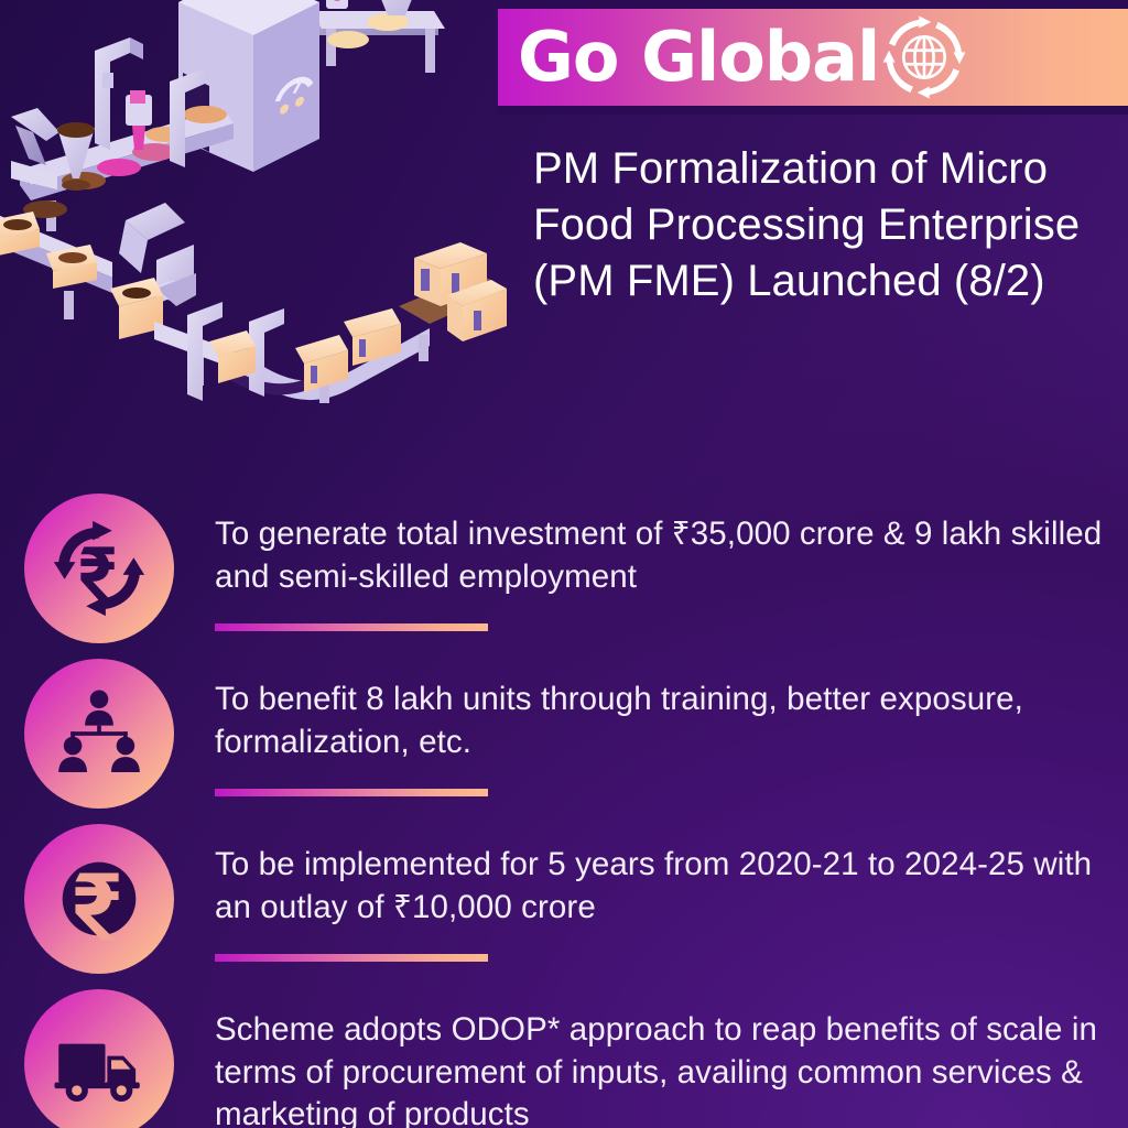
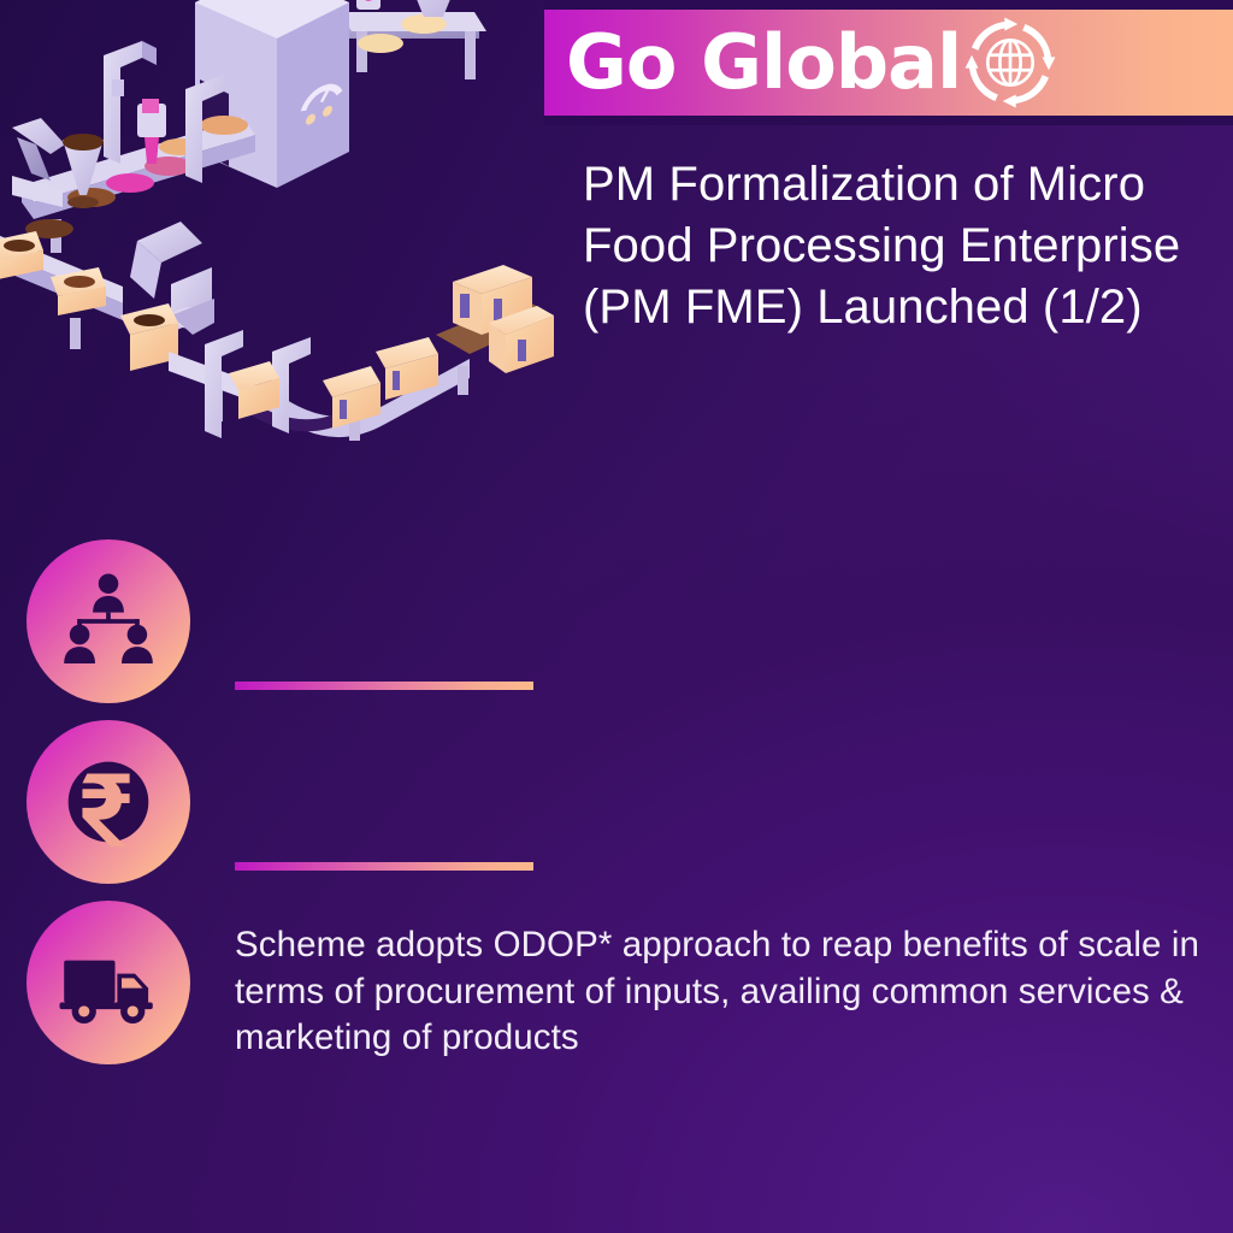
  Go Global
- PM Formalization of Micro Food Processing Enterprise (PM FME) Launched (8/2)
+ PM Formalization of Micro Food Processing Enterprise (PM FME) Launched (1/2)
- To generate total investment of ₹35,000 crore & 9 lakh skilled and semi-skilled employment
- To benefit 8 lakh units through training, better exposure, formalization, etc.
- To be implemented for 5 years from 2020-21 to 2024-25 with an outlay of ₹10,000 crore
  Scheme adopts ODOP* approach to reap benefits of scale in terms of procurement of inputs, availing common services & marketing of products
